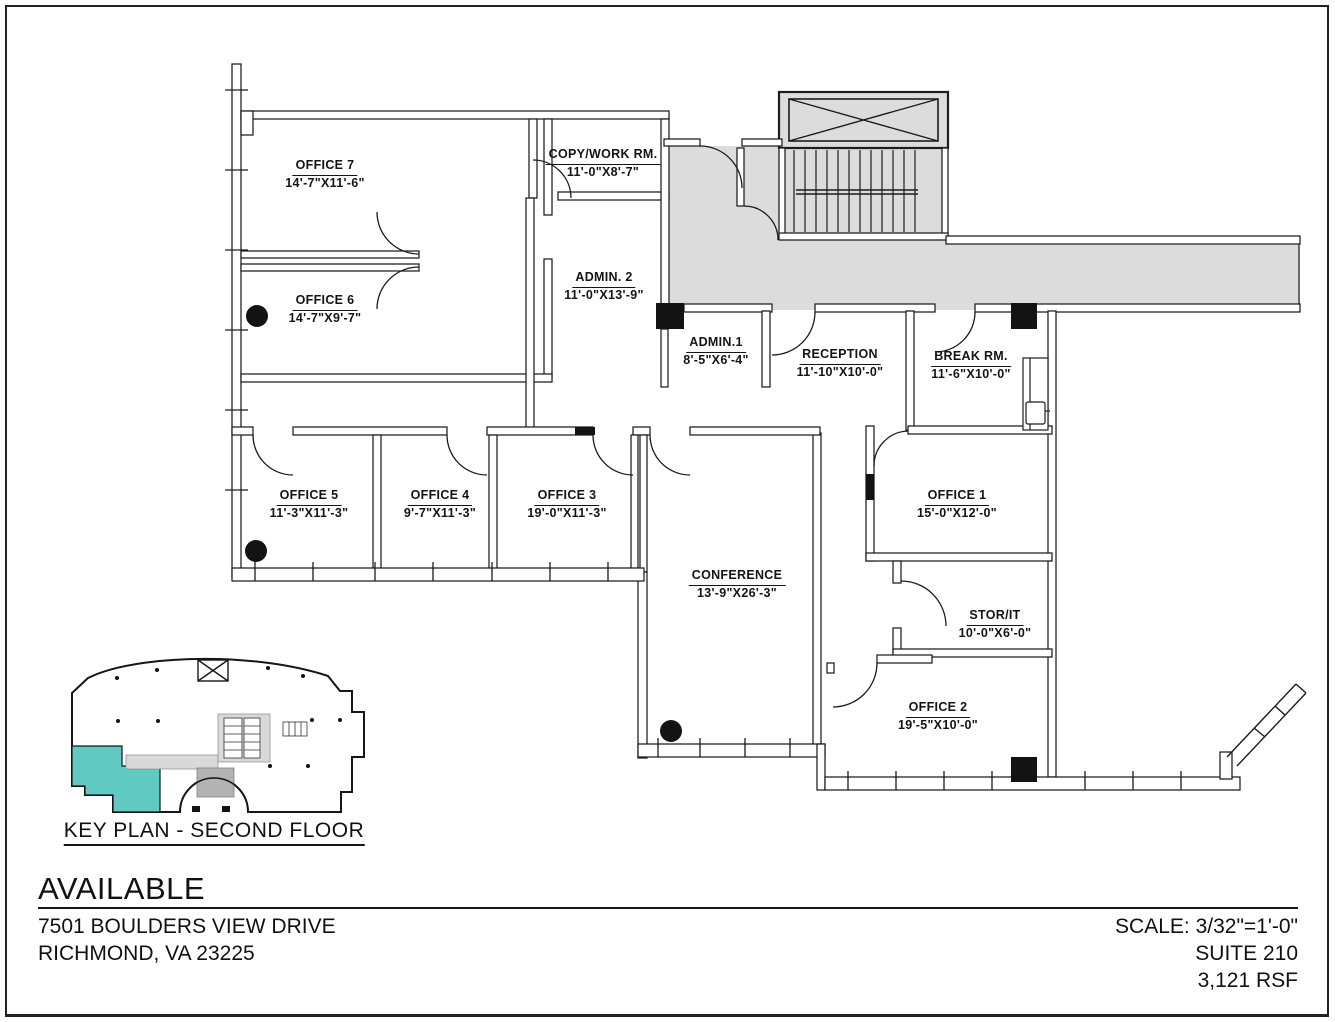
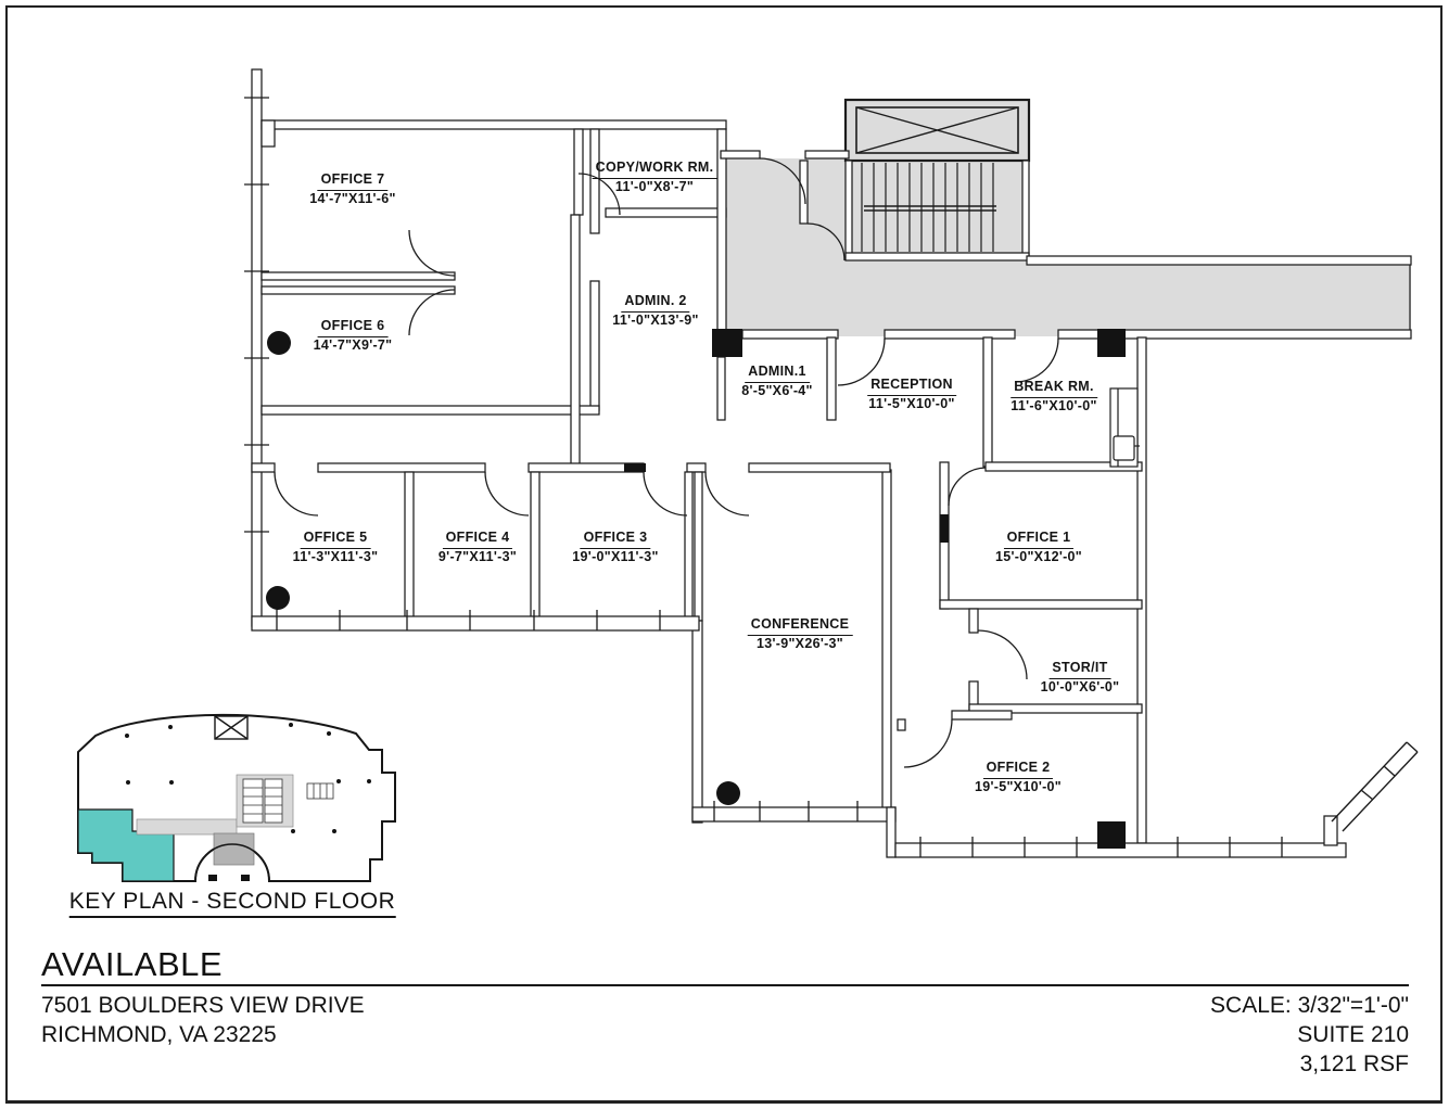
  OFFICE 7
  14'-7"X11'-6"
  OFFICE 6
  14'-7"X9'-7"
  COPY/WORK RM.
  11'-0"X8'-7"
  ADMIN. 2
  11'-0"X13'-9"
  ADMIN.1
  8'-5"X6'-4"
  RECEPTION
- 11'-10"X10'-0"
+ 11'-5"X10'-0"
  BREAK RM.
  11'-6"X10'-0"
  OFFICE 5
  11'-3"X11'-3"
  OFFICE 4
  9'-7"X11'-3"
  OFFICE 3
  19'-0"X11'-3"
  OFFICE 1
  15'-0"X12'-0"
  CONFERENCE
  13'-9"X26'-3"
  STOR/IT
  10'-0"X6'-0"
  OFFICE 2
  19'-5"X10'-0"
  KEY PLAN - SECOND FLOOR
  AVAILABLE
  7501 BOULDERS VIEW DRIVE
  RICHMOND, VA 23225
  SCALE: 3/32"=1'-0"
  SUITE 210
  3,121 RSF
